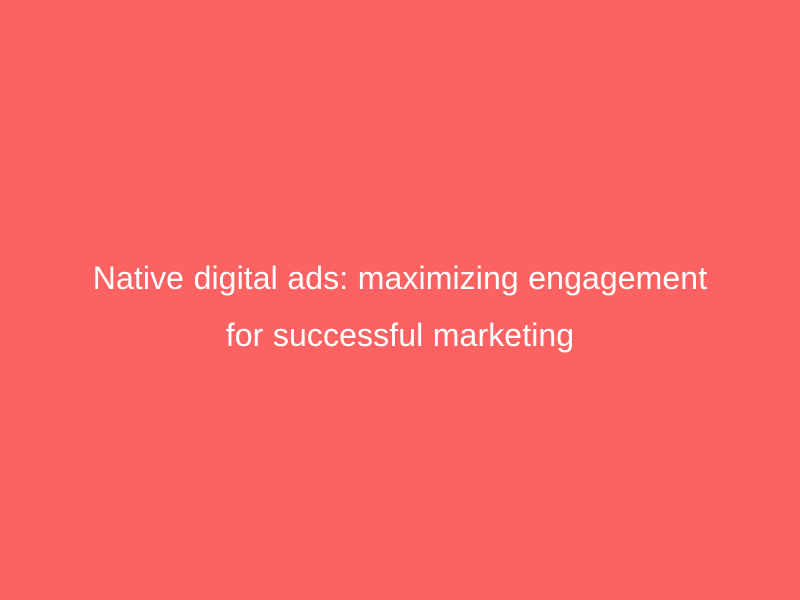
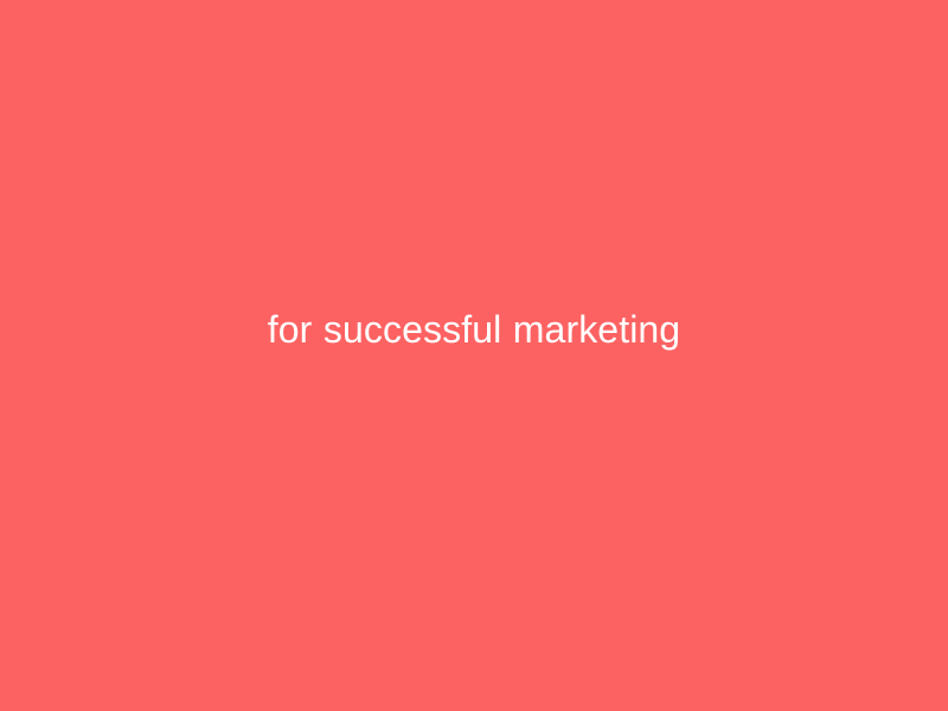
- Native digital ads: maximizing engagement
  for successful marketing
